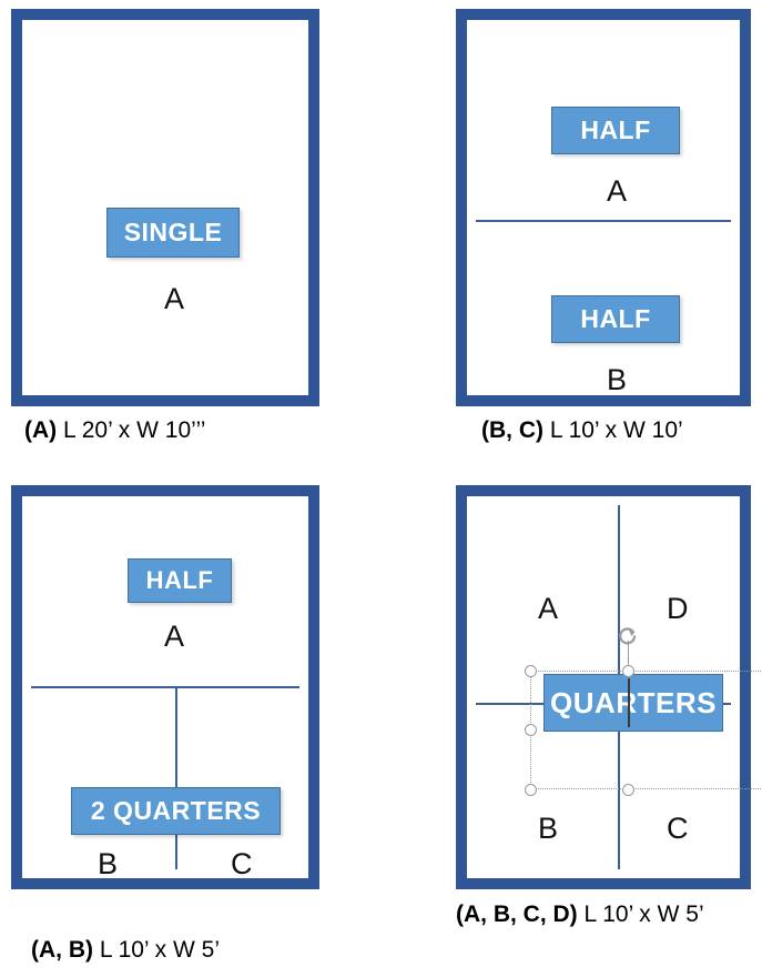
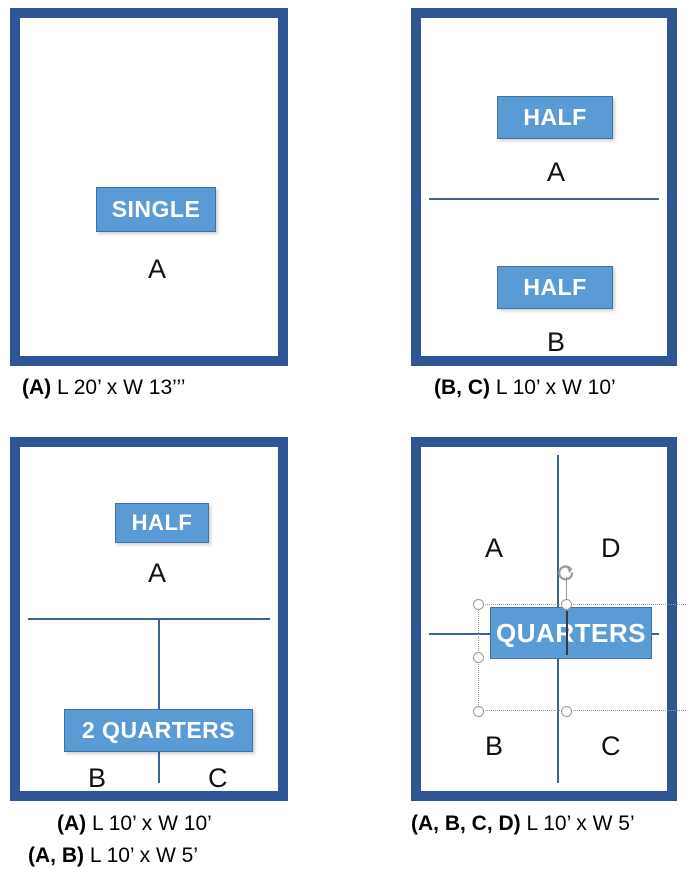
  SINGLE
  A
- (A) L 20’ x W 10’’’
+ (A) L 20’ x W 13’’’
  HALF
  A
  HALF
  B
  (B, C) L 10’ x W 10’
  HALF
  A
  2 QUARTERS
  B
  C
+ (A) L 10’ x W 10’
  (A, B) L 10’ x W 5’
  A
  D
  B
  C
  QUARTERS
  (A, B, C, D) L 10’ x W 5’
